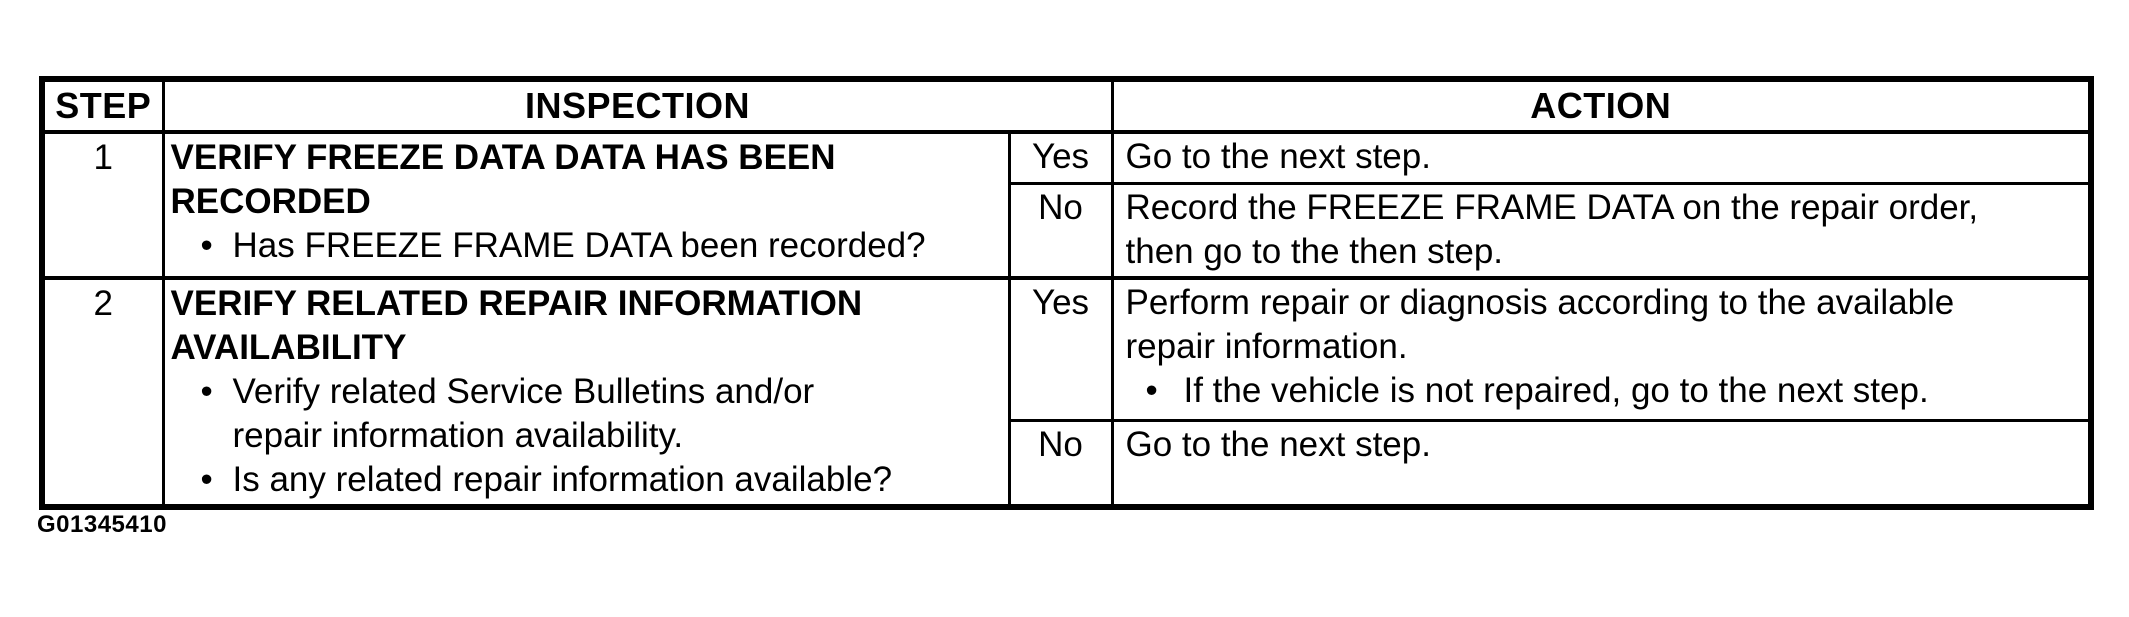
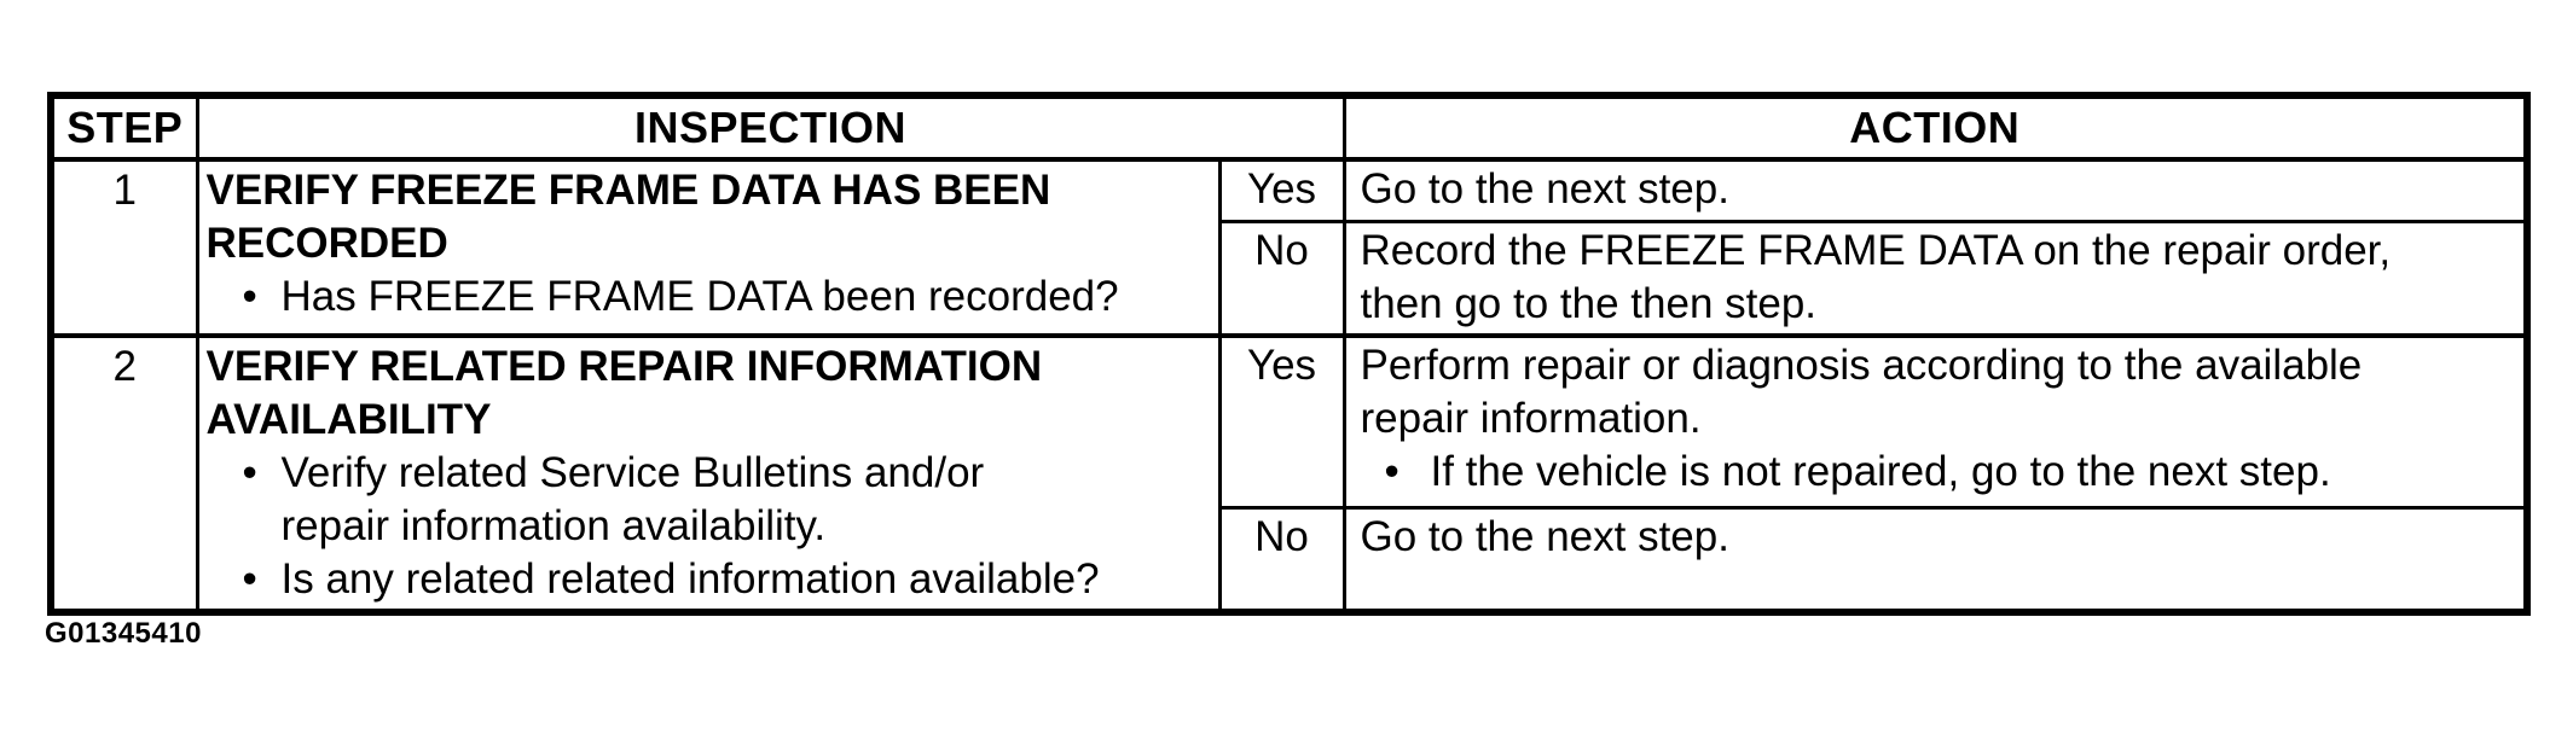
  STEP	INSPECTION	ACTION
- 1	VERIFY FREEZE DATA DATA HAS BEEN RECORDED • Has FREEZE FRAME DATA been recorded?	Yes	Go to the next step.
+ 1	VERIFY FREEZE FRAME DATA HAS BEEN RECORDED • Has FREEZE FRAME DATA been recorded?	Yes	Go to the next step.
  No	Record the FREEZE FRAME DATA on the repair order, then go to the then step.
- 2	VERIFY RELATED REPAIR INFORMATION AVAILABILITY • Verify related Service Bulletins and/or repair information availability. • Is any related repair information available?	Yes	Perform repair or diagnosis according to the available repair information. • If the vehicle is not repaired, go to the next step.
+ 2	VERIFY RELATED REPAIR INFORMATION AVAILABILITY • Verify related Service Bulletins and/or repair information availability. • Is any related related information available?	Yes	Perform repair or diagnosis according to the available repair information. • If the vehicle is not repaired, go to the next step.
  No	Go to the next step.
  G01345410
